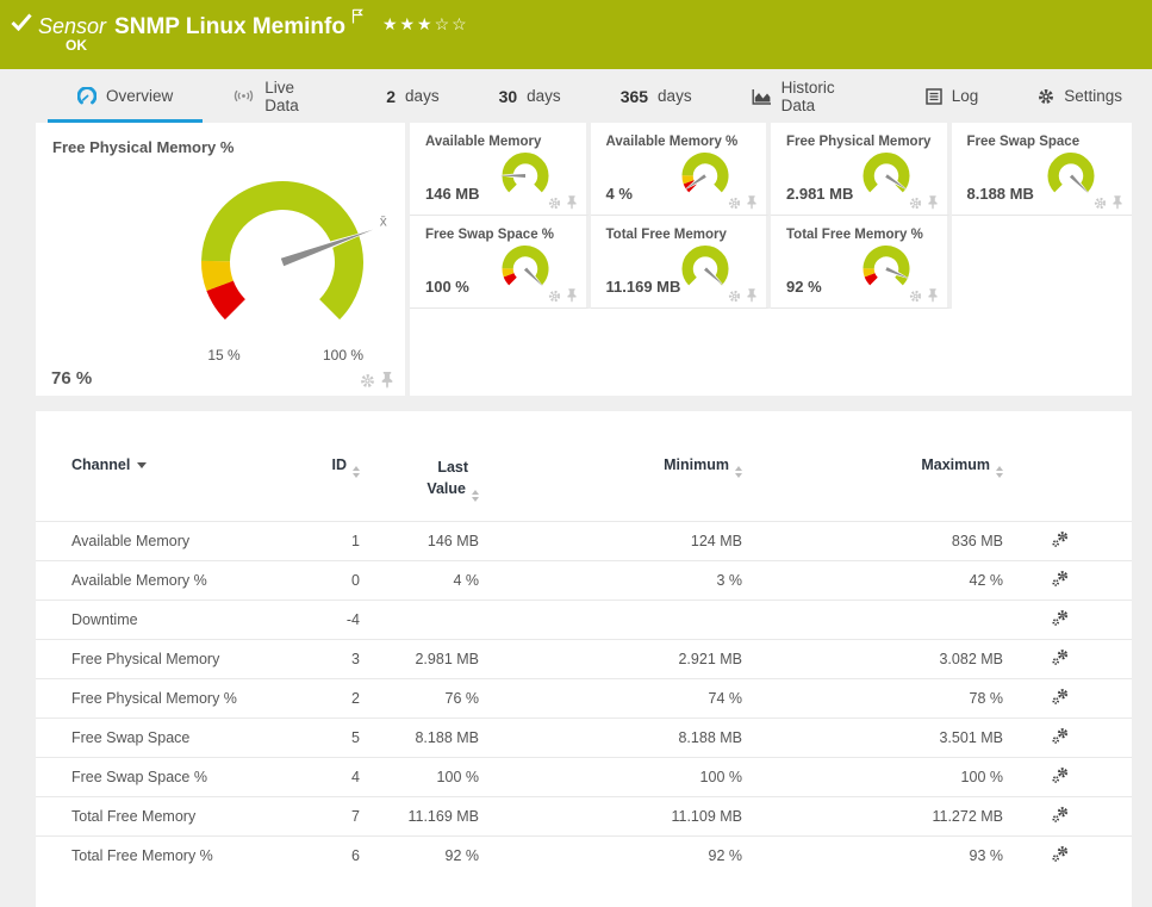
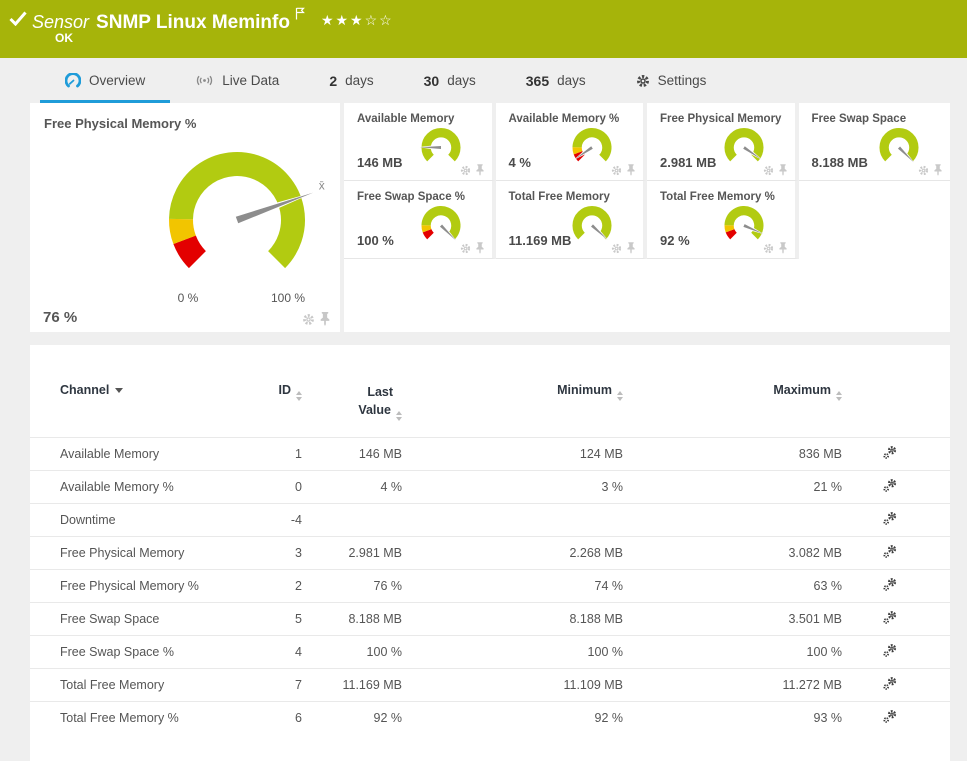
  Sensor SNMP Linux Meminfo ★★★☆☆
  OK
  Overview
  Live Data
  2
  days
  30
  days
  365
  days
- Historic Data
- Log
  Settings
  Free Physical Memory %
  x̄
- 15 %
+ 0 %
  100 %
  76 %
  Available Memory
  146 MB
  Available Memory %
  4 %
  Free Physical Memory
  2.981 MB
  Free Swap Space
  8.188 MB
  Free Swap Space %
  100 %
  Total Free Memory
  11.169 MB
  Total Free Memory %
  92 %
  Channel	ID	LastValue	Minimum	Maximum
  Available Memory	1	146 MB	124 MB	836 MB
- Available Memory %	0	4 %	3 %	42 %
+ Available Memory %	0	4 %	3 %	21 %
  Downtime	-4
- Free Physical Memory	3	2.981 MB	2.921 MB	3.082 MB
+ Free Physical Memory	3	2.981 MB	2.268 MB	3.082 MB
- Free Physical Memory %	2	76 %	74 %	78 %
+ Free Physical Memory %	2	76 %	74 %	63 %
  Free Swap Space	5	8.188 MB	8.188 MB	3.501 MB
  Free Swap Space %	4	100 %	100 %	100 %
  Total Free Memory	7	11.169 MB	11.109 MB	11.272 MB
  Total Free Memory %	6	92 %	92 %	93 %
